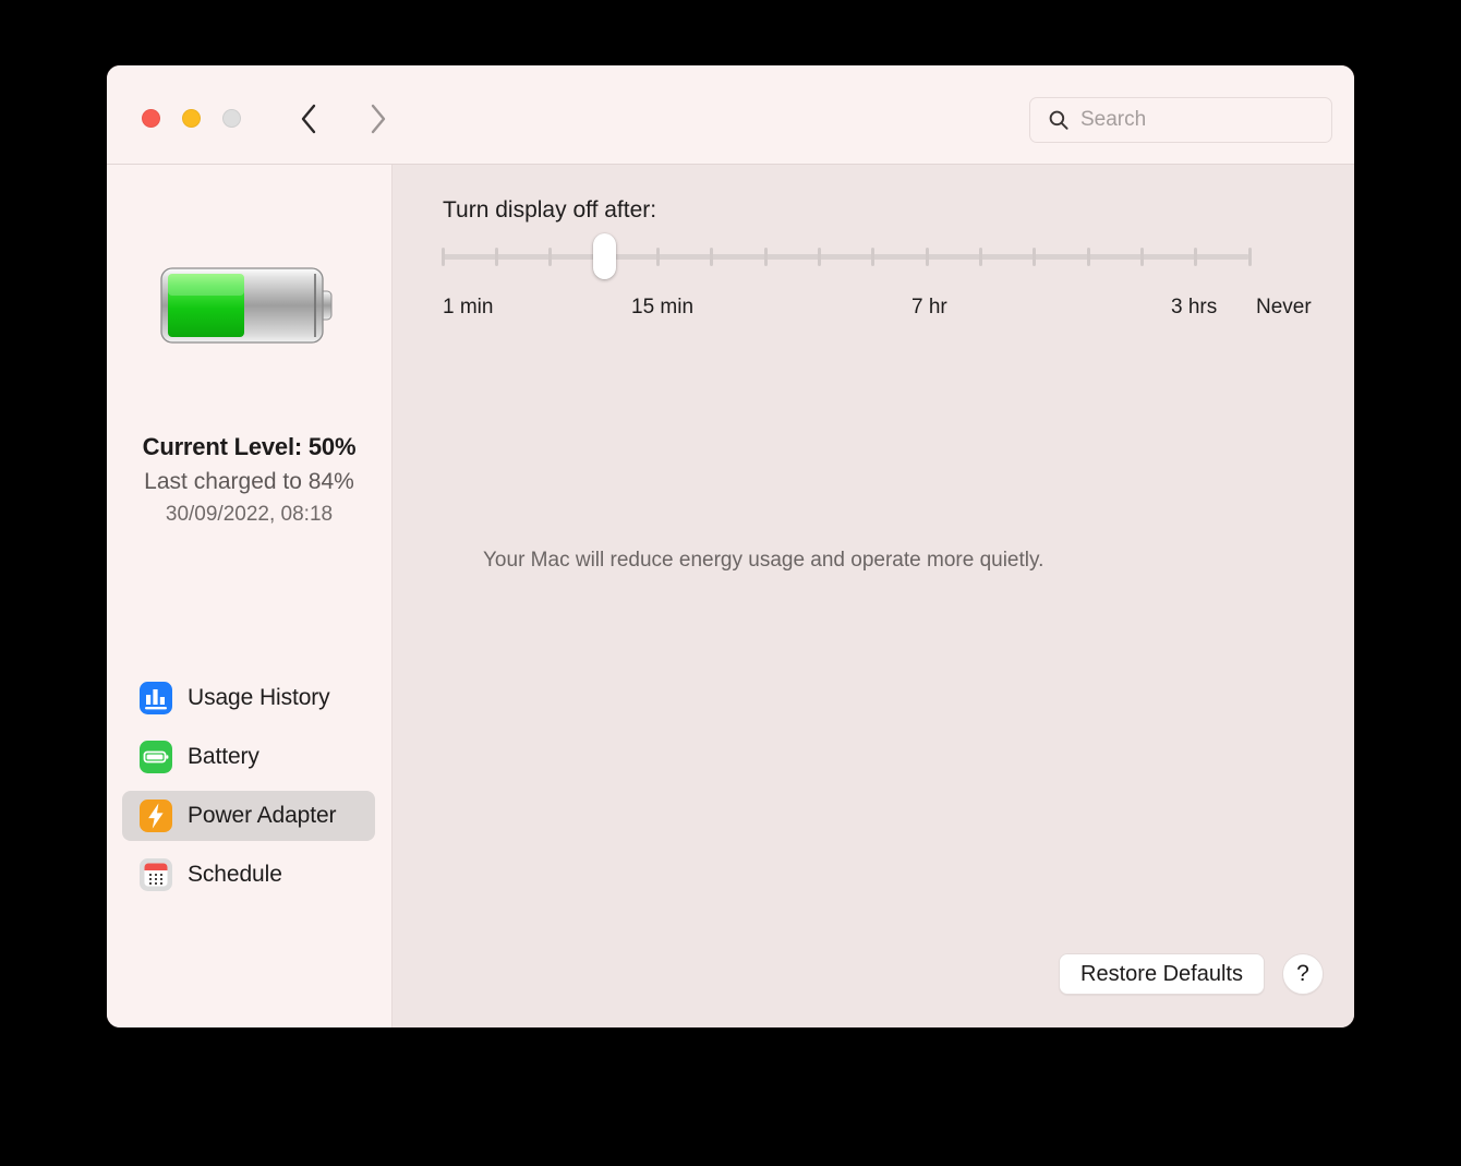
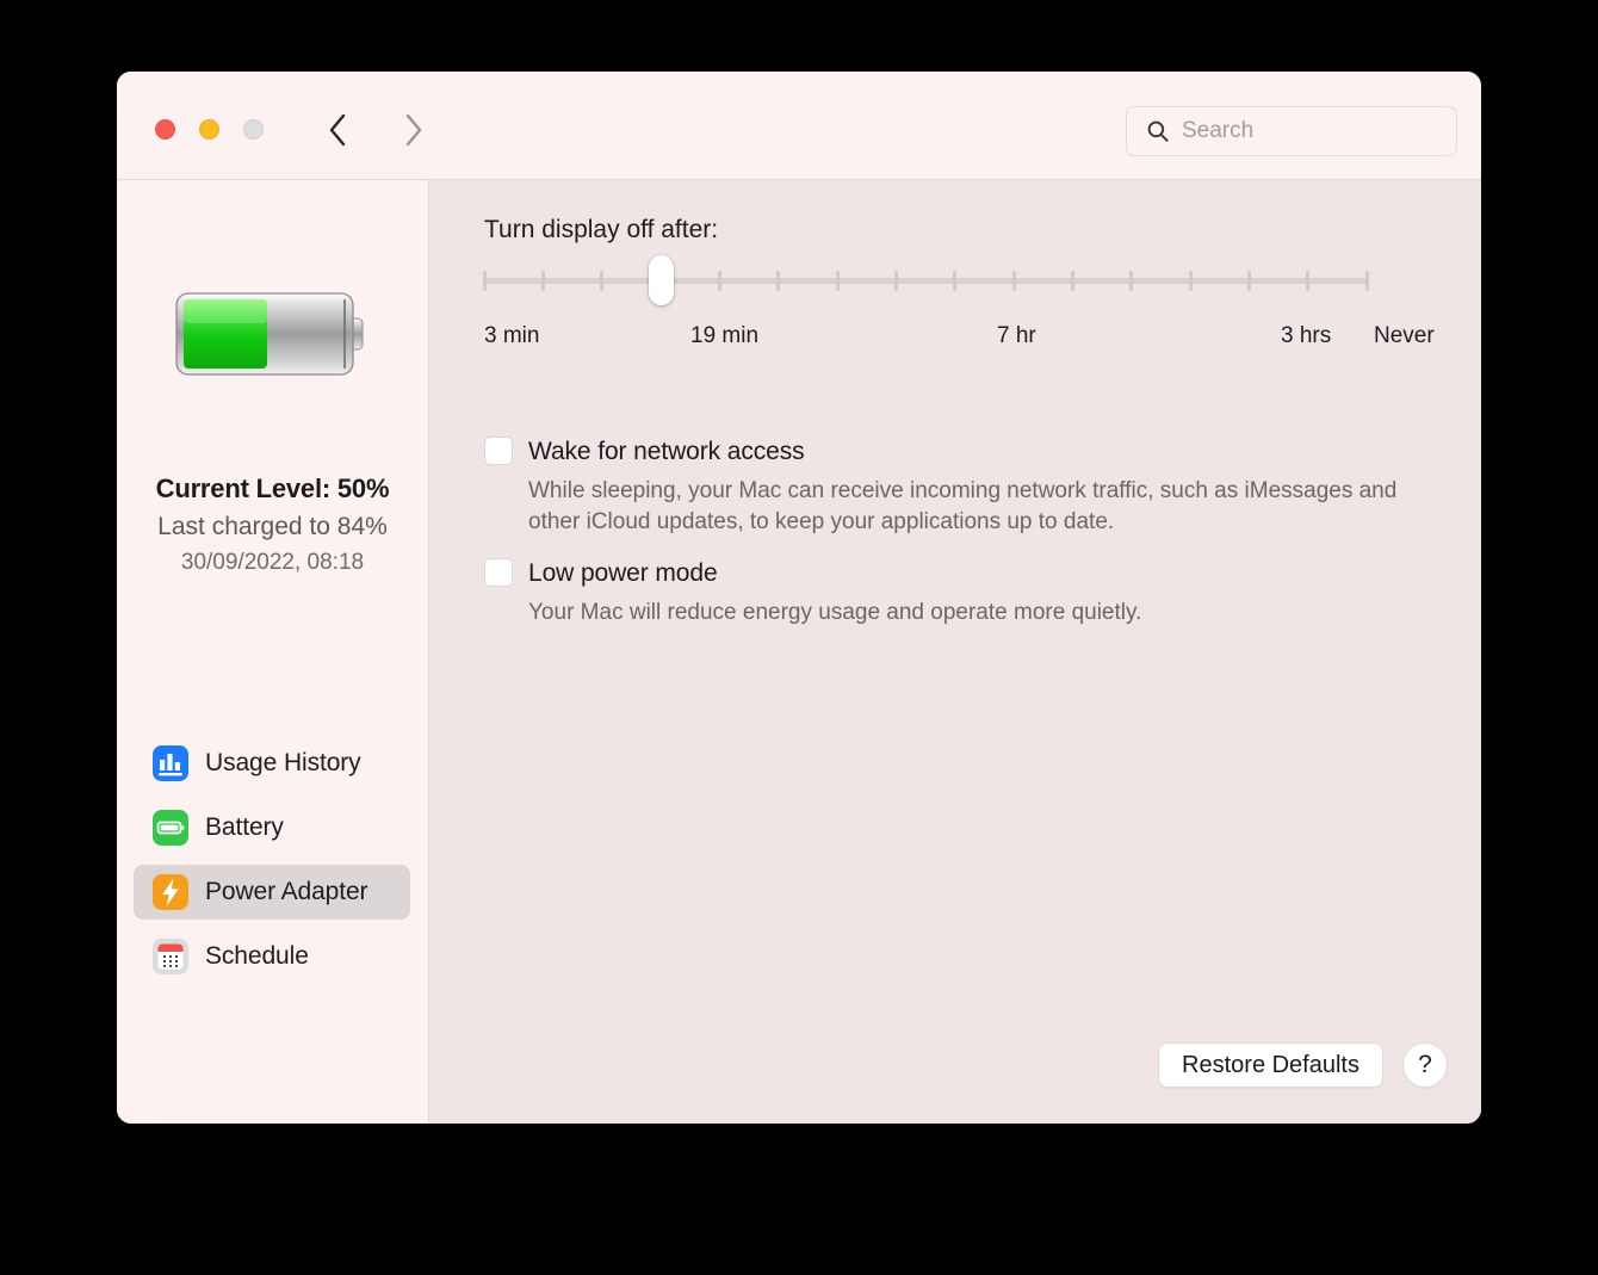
  Search
  Current Level: 50%
  Last charged to 84%
  30/09/2022, 08:18
  Usage History
  Battery
  Power Adapter
  Schedule
  Turn display off after:
- 1 min
+ 3 min
- 15 min
+ 19 min
  7 hr
  3 hrs
  Never
+ Wake for network access
+ While sleeping, your Mac can receive incoming network traffic, such as iMessages and other iCloud updates, to keep your applications up to date.
+ Low power mode
  Your Mac will reduce energy usage and operate more quietly.
  Restore Defaults
  ?
